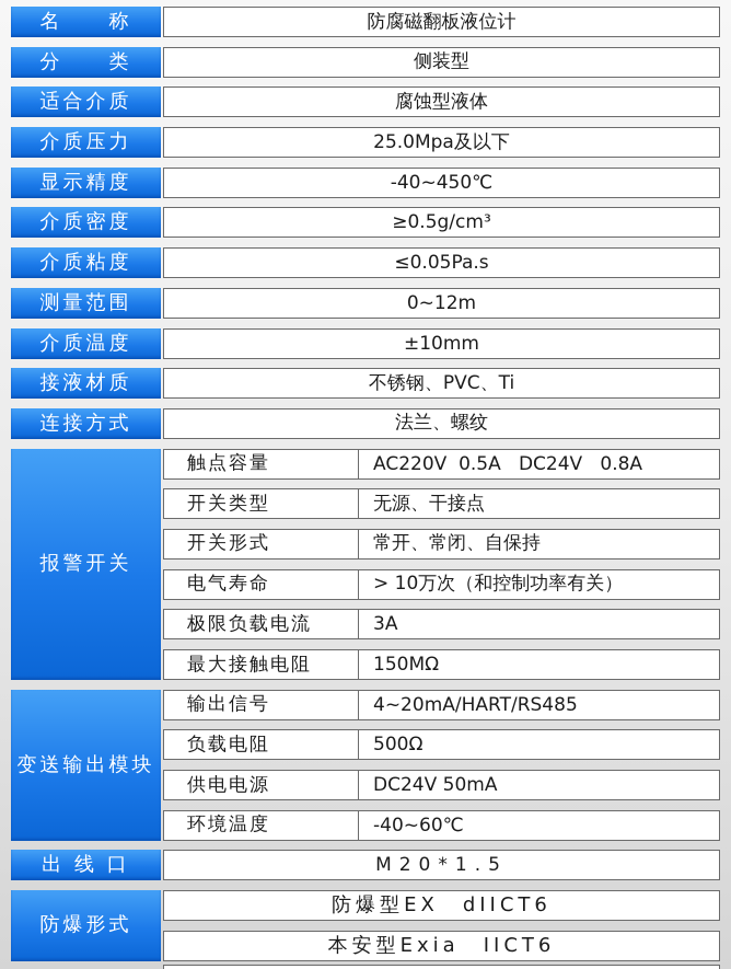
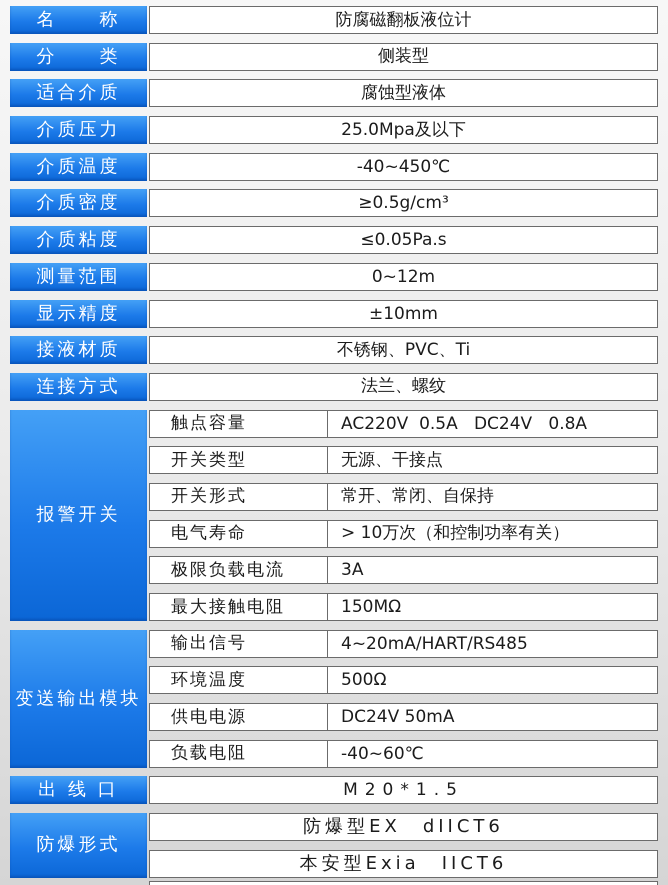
  名 称
  防腐磁翻板液位计
  分 类
  侧装型
  适合介质
  腐蚀型液体
  介质压力
  25.0Mpa及以下
- 显示精度
+ 介质温度
  -40~450℃
  介质密度
  ≥0.5g/cm³
  介质粘度
  ≤0.05Pa.s
  测量范围
  0~12m
- 介质温度
+ 显示精度
  ±10mm
  接液材质
  不锈钢、PVC、Ti
  连接方式
  法兰、螺纹
  报警开关
  触点容量
  AC220V 0.5A DC24V 0.8A
  开关类型
  无源、干接点
  开关形式
  常开、常闭、自保持
  电气寿命
  > 10万次（和控制功率有关）
  极限负载电流
  3A
  最大接触电阻
  150MΩ
  变送输出模块
  输出信号
  4~20mA/HART/RS485
- 负载电阻
+ 环境温度
  500Ω
  供电电源
  DC24V 50mA
- 环境温度
+ 负载电阻
  -40~60℃
  出 线 口
  M20*1.5
  防爆形式
  防爆型EX dIICT6
  本安型Exia IICT6
